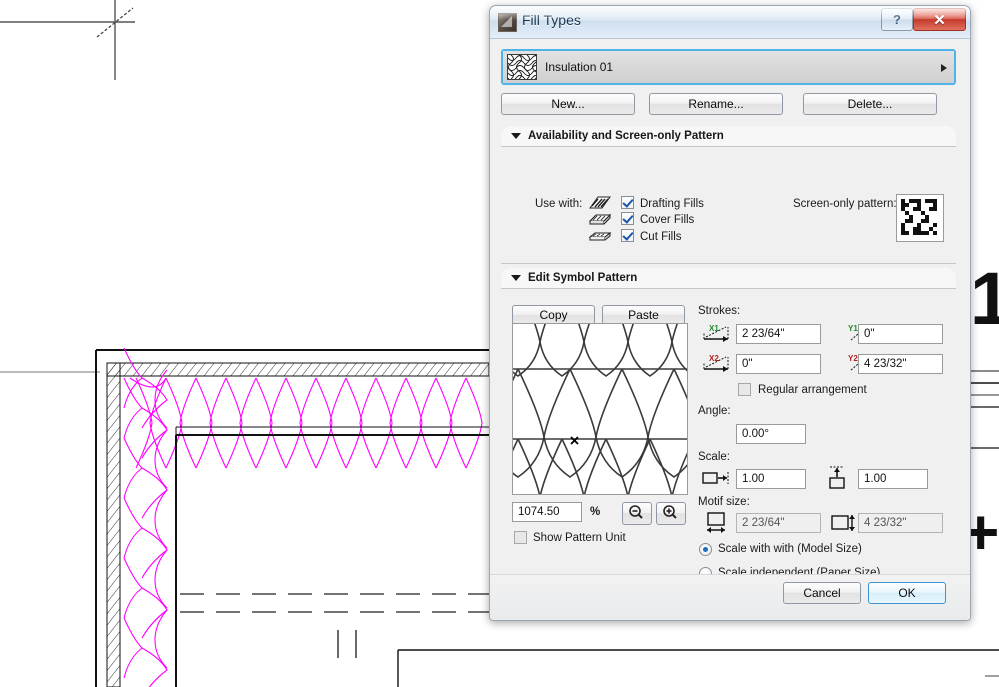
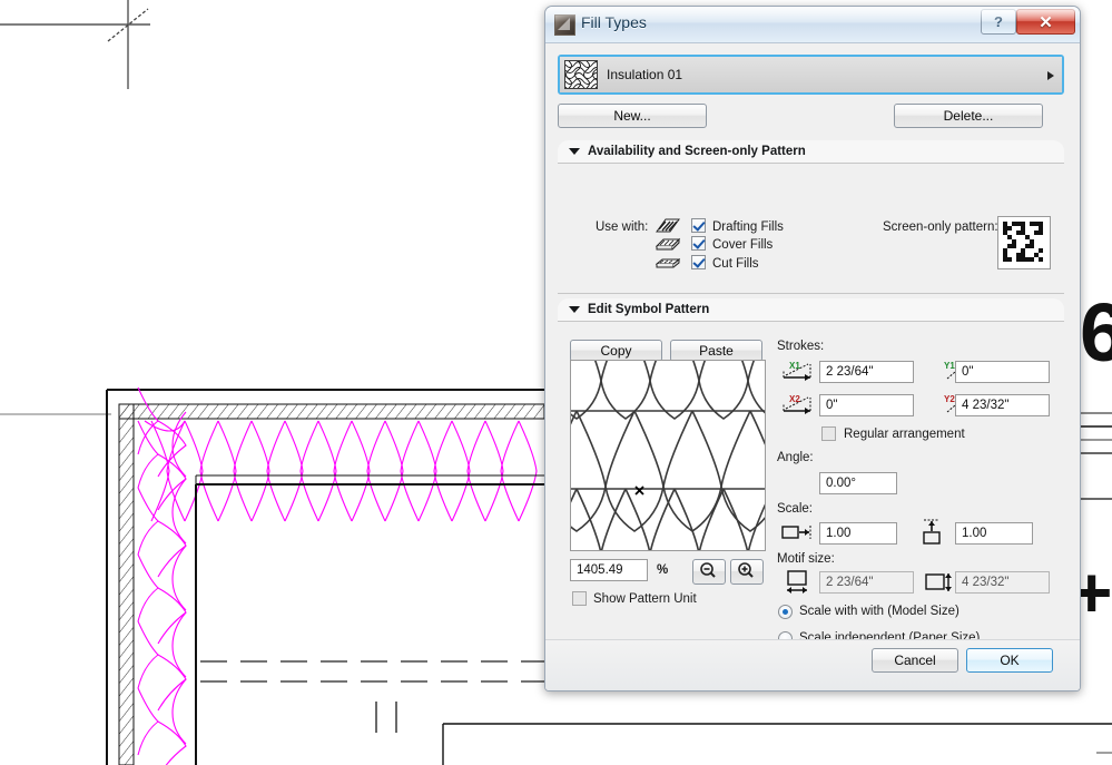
- 1
+ 6
  +
  Fill Types
  ✕
  Insulation 01
  New...
- Rename...
  Delete...
  Availability and Screen-only Pattern
  Use with:
  Drafting Fills
  Cover Fills
  Cut Fills
  Screen-only pattern:
  Edit Symbol Pattern
  Copy
  Paste
- 1074.50
+ 1405.49
  %
  Show Pattern Unit
  Strokes:
  X1
  2 23/64"
  Y1
  0"
  X2
  0"
  Y2
  4 23/32"
  Regular arrangement
  Angle:
  0.00°
  Scale:
  1.00
  1.00
  Motif size:
  2 23/64"
  4 23/32"
  Scale with with (Model Size)
  Scale independent (Paper Size)
  Cancel
  OK
